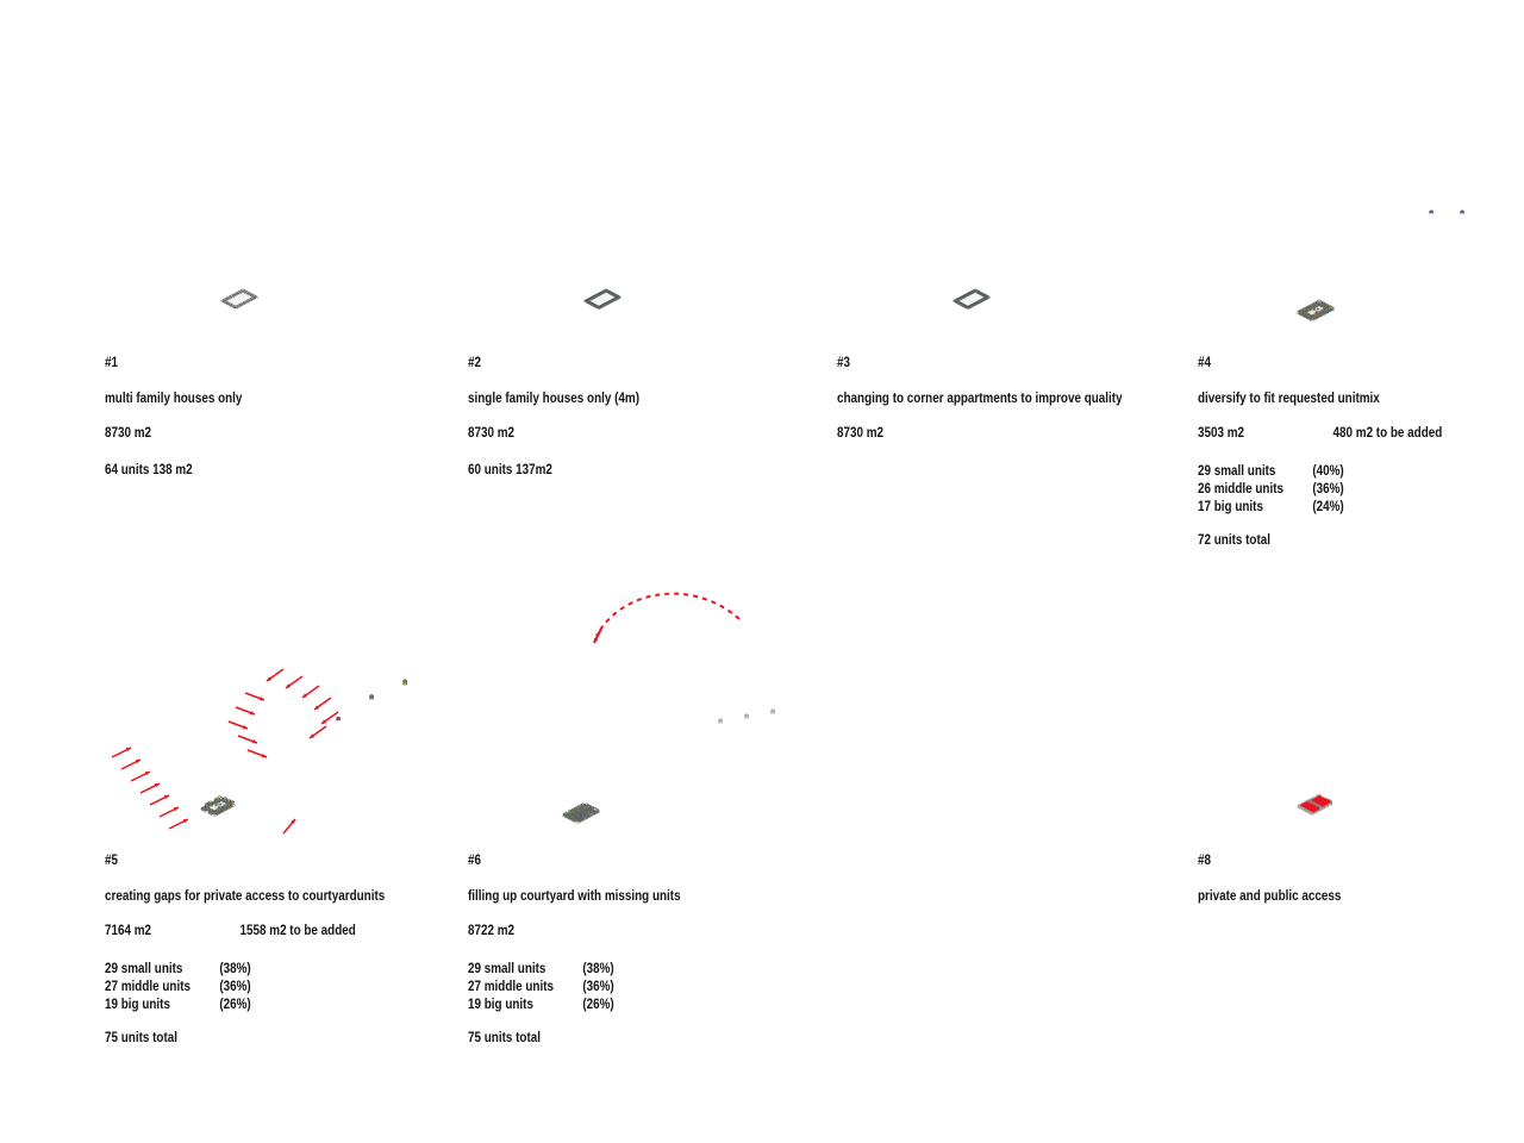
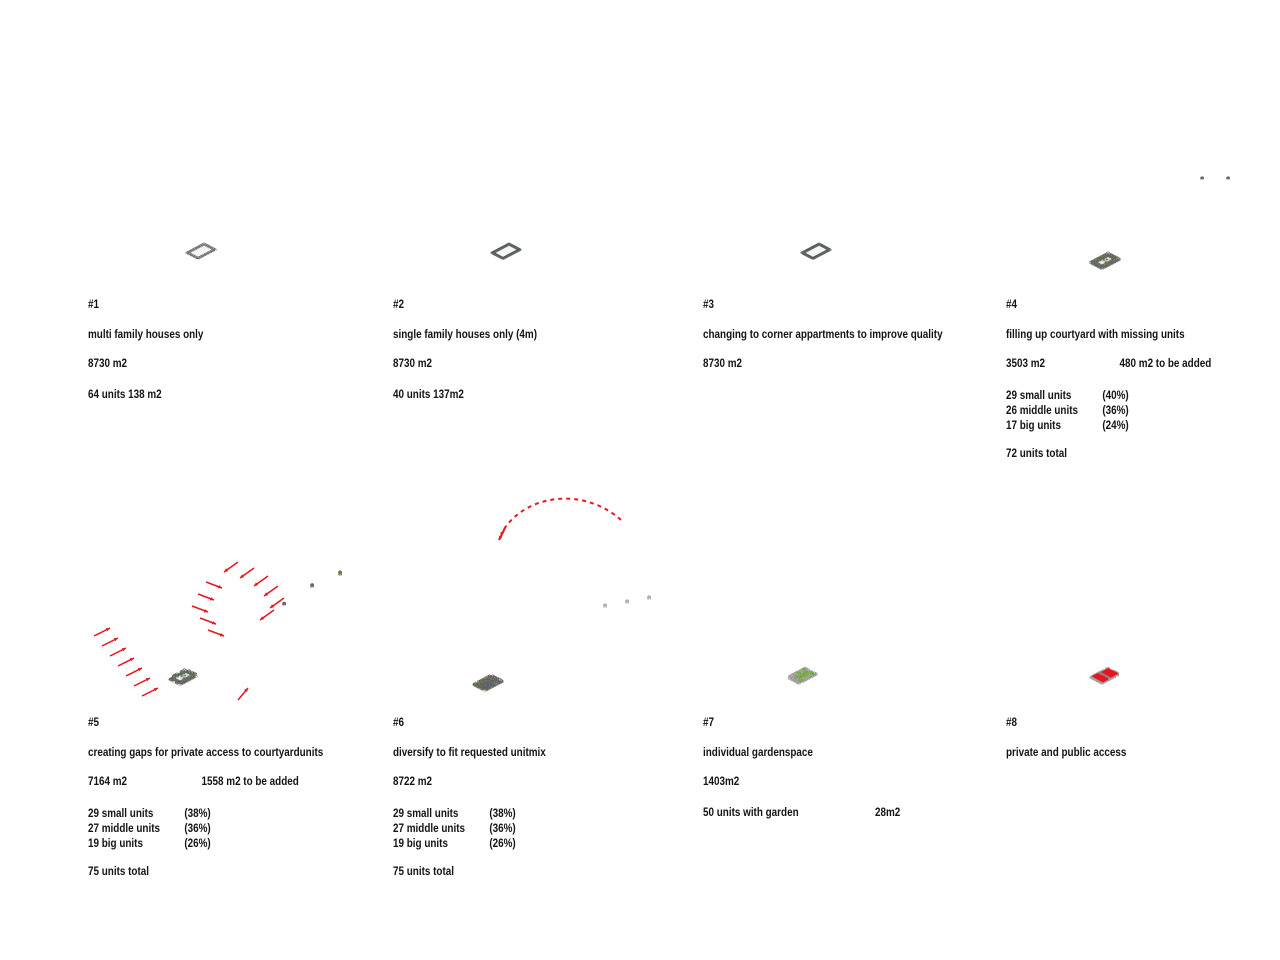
  #1
  multi family houses only
  8730 m2
  64 units 138 m2
  #2
  single family houses only (4m)
  8730 m2
- 60 units 137m2
+ 40 units 137m2
  #3
  changing to corner appartments to improve quality
  8730 m2
  #4
- diversify to fit requested unitmix
+ filling up courtyard with missing units
  3503 m2
  480 m2 to be added
  29 small units
  (40%)
  26 middle units
  (36%)
  17 big units
  (24%)
  72 units total
  #5
  creating gaps for private access to courtyardunits
  7164 m2
  1558 m2 to be added
  29 small units
  (38%)
  27 middle units
  (36%)
  19 big units
  (26%)
  75 units total
  #6
- filling up courtyard with missing units
+ diversify to fit requested unitmix
  8722 m2
  29 small units
  (38%)
  27 middle units
  (36%)
  19 big units
  (26%)
  75 units total
+ #7
+ individual gardenspace
+ 1403m2
+ 50 units with garden
+ 28m2
  #8
  private and public access
